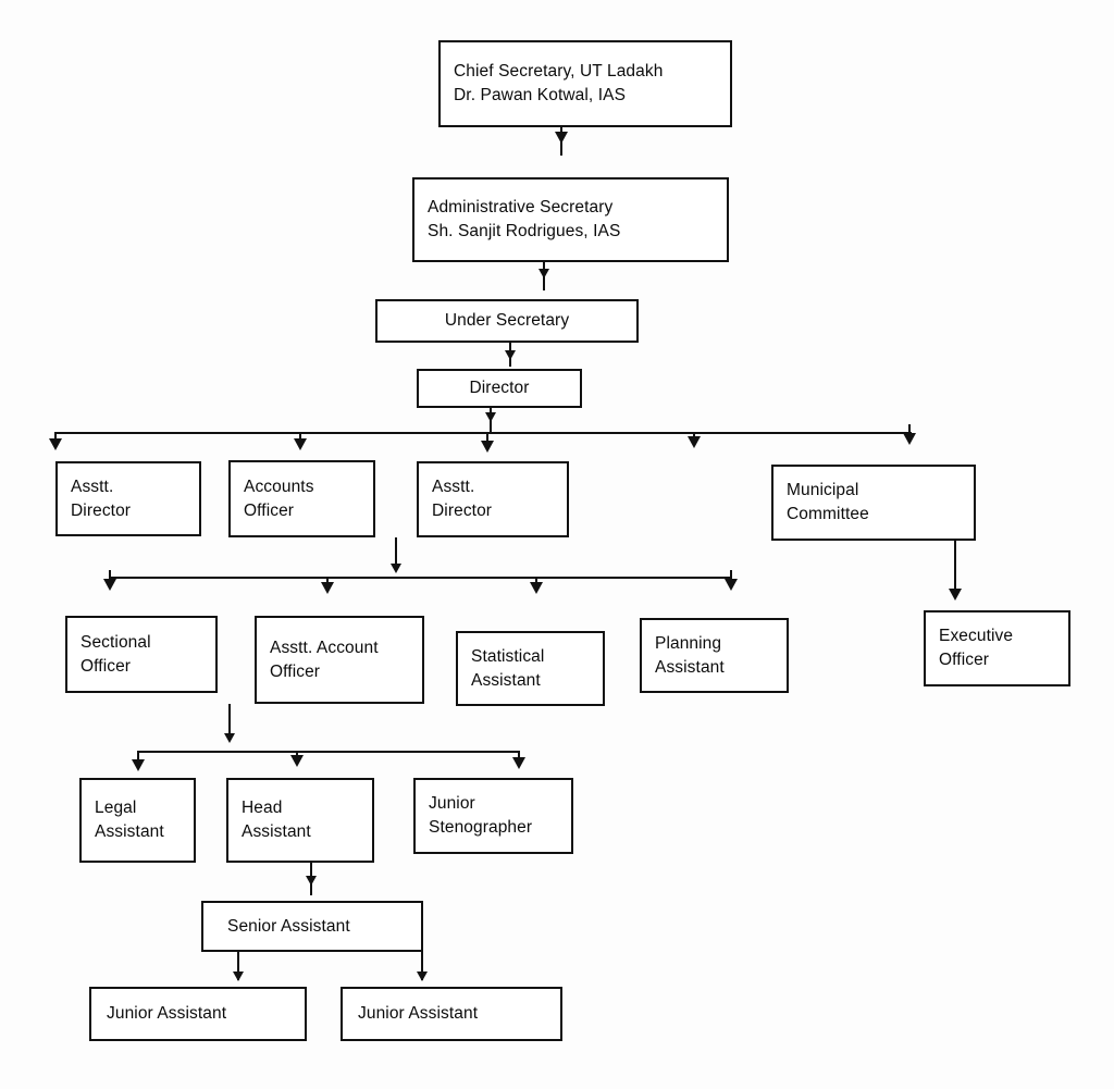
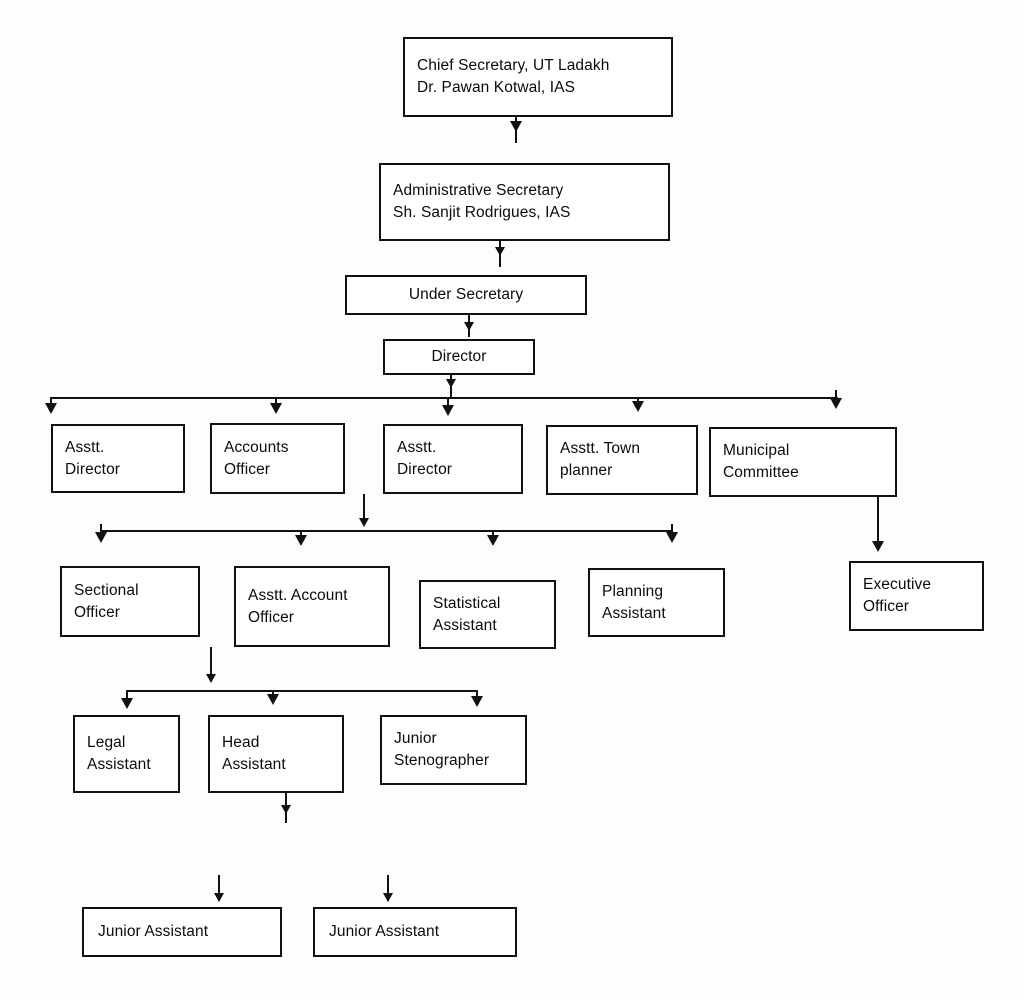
  Chief Secretary, UT Ladakh
  Dr. Pawan Kotwal, IAS
  Administrative Secretary
  Sh. Sanjit Rodrigues, IAS
  Under Secretary
  Director
  Asstt.
  Director
  Accounts
  Officer
  Asstt.
  Director
+ Asstt. Town
+ planner
  Municipal
  Committee
  Sectional
  Officer
  Asstt. Account
  Officer
  Statistical
  Assistant
  Planning
  Assistant
  Executive
  Officer
  Legal
  Assistant
  Head
  Assistant
  Junior
  Stenographer
- Senior Assistant
  Junior Assistant
  Junior Assistant
